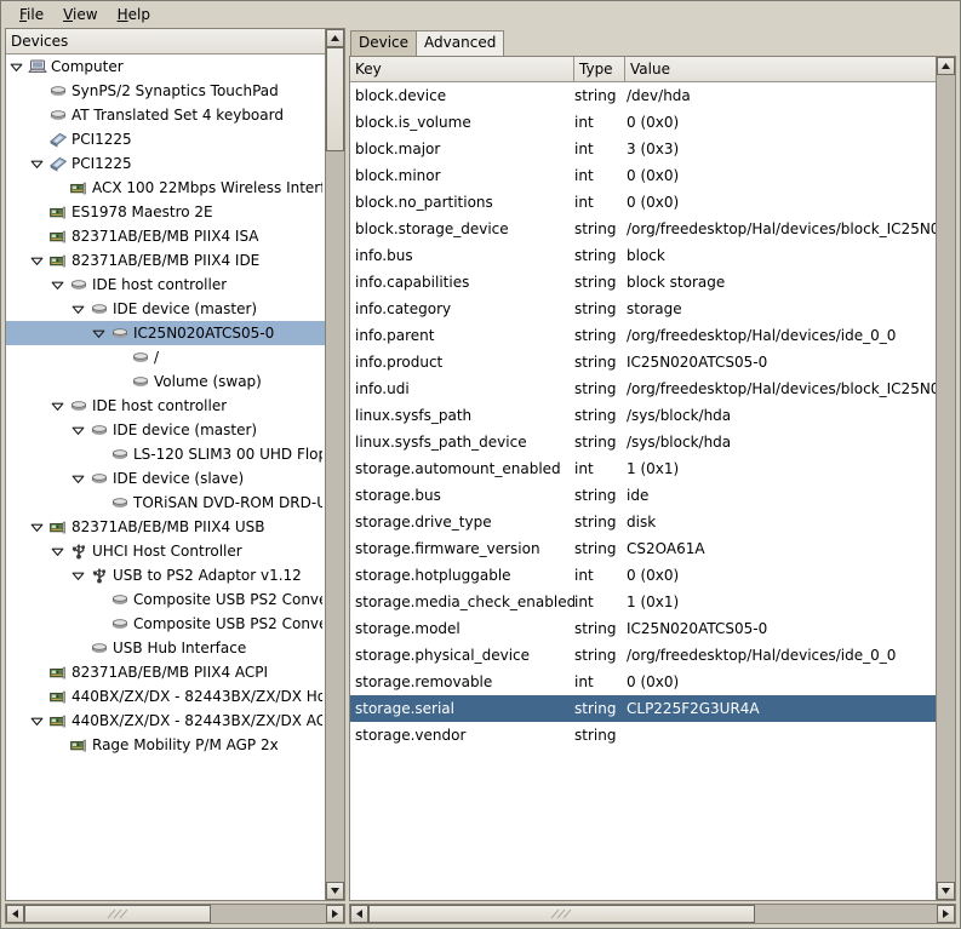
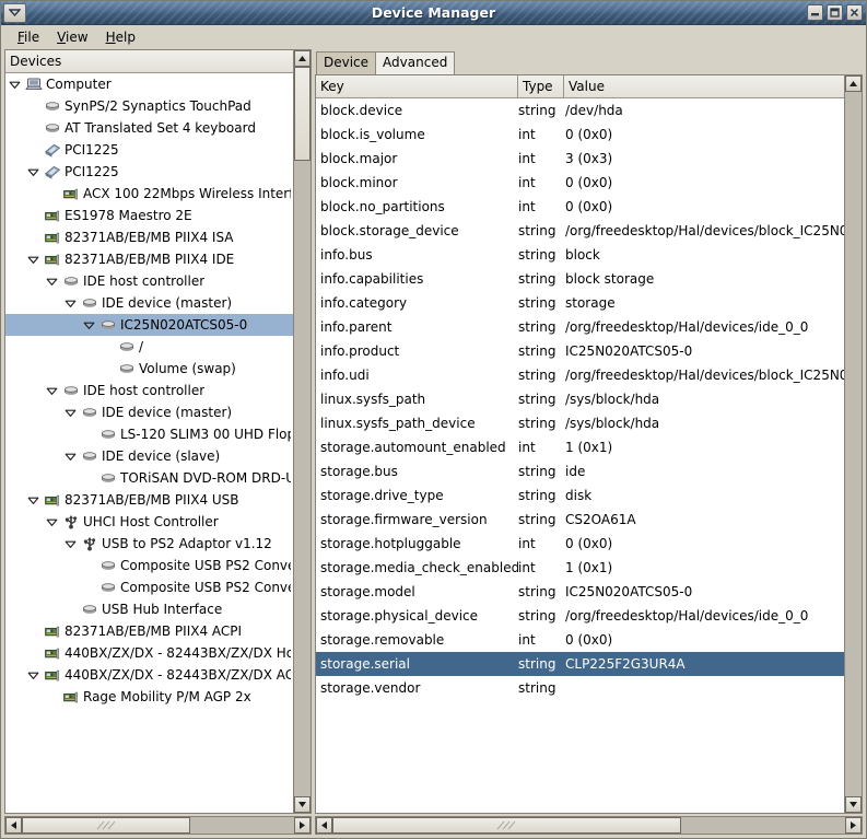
+ Device Manager
  File
  View
  Help
  Devices
  Computer
  SynPS/2 Synaptics TouchPad
  AT Translated Set 4 keyboard
  PCI1225
  PCI1225
  ACX 100 22Mbps Wireless Inter
  ES1978 Maestro 2E
  82371AB/EB/MB PIIX4 ISA
  82371AB/EB/MB PIIX4 IDE
  IDE host controller
  IDE device (master)
  IC25N020ATCS05-0
  /
  Volume (swap)
  IDE host controller
  IDE device (master)
  LS-120 SLIM3 00 UHD Flo
  IDE device (slave)
  TORiSAN DVD-ROM DRD-U
  82371AB/EB/MB PIIX4 USB
  UHCI Host Controller
  USB to PS2 Adaptor v1.12
  Composite USB PS2 Conv
  Composite USB PS2 Conv
  USB Hub Interface
  82371AB/EB/MB PIIX4 ACPI
  440BX/ZX/DX - 82443BX/ZX/DX Ho
  440BX/ZX/DX - 82443BX/ZX/DX AG
  Rage Mobility P/M AGP 2x
  Device
  Advanced
  Key
  Type
  Value
  block.device
  string
  /dev/hda
  block.is_volume
  int
  0 (0x0)
  block.major
  int
  3 (0x3)
  block.minor
  int
  0 (0x0)
  block.no_partitions
  int
  0 (0x0)
  block.storage_device
  string
  /org/freedesktop/Hal/devices/block_IC25N
  info.bus
  string
  block
  info.capabilities
  string
  block storage
  info.category
  string
  storage
  info.parent
  string
  /org/freedesktop/Hal/devices/ide_0_0
  info.product
  string
  IC25N020ATCS05-0
  info.udi
  string
  /org/freedesktop/Hal/devices/block_IC25N
  linux.sysfs_path
  string
  /sys/block/hda
  linux.sysfs_path_device
  string
  /sys/block/hda
  storage.automount_enabled
  int
  1 (0x1)
  storage.bus
  string
  ide
  storage.drive_type
  string
  disk
  storage.firmware_version
  string
  CS2OA61A
  storage.hotpluggable
  int
  0 (0x0)
  storage.media_check_enabled
  int
  1 (0x1)
  storage.model
  string
  IC25N020ATCS05-0
  storage.physical_device
  string
  /org/freedesktop/Hal/devices/ide_0_0
  storage.removable
  int
  0 (0x0)
  storage.serial
  string
  CLP225F2G3UR4A
  storage.vendor
  string
